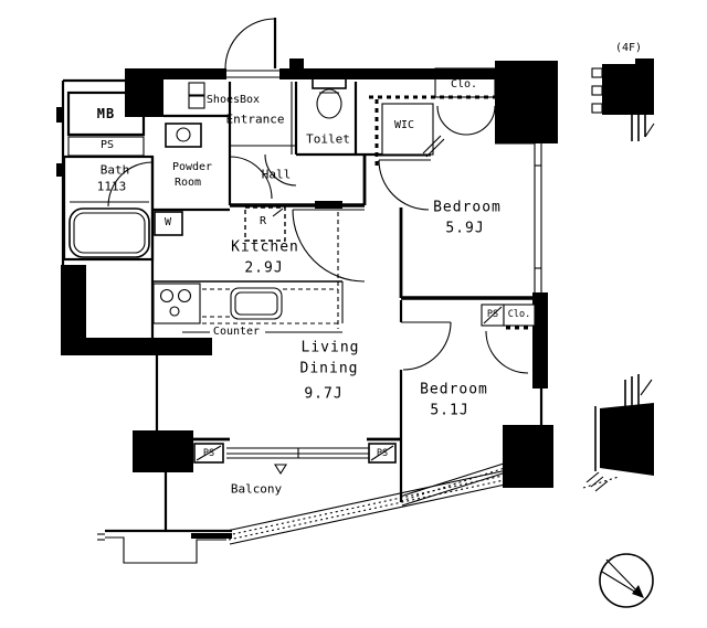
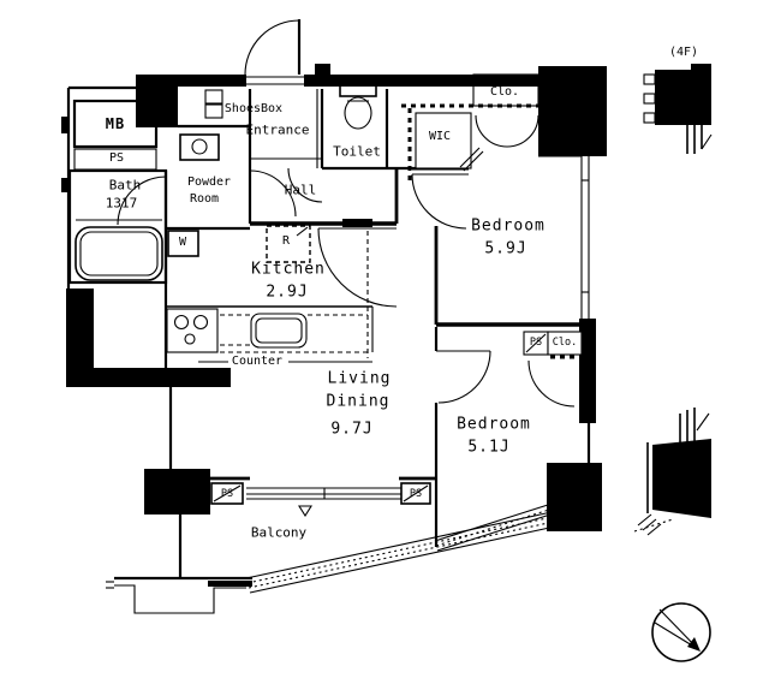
  MB
  PS
  Bath
- 1113
+ 1317
  Powder
  Room
  ShoesBox
  Entrance
  Toilet
  WIC
  Clo.
  Hall
  Kitchen
  2.9J
  R
  W
  Bedroom
  5.9J
  Counter
  Living
  Dining
  9.7J
  Bedroom
  5.1J
  PS
  Clo.
  PS
  PS
  Balcony
  (4F)
